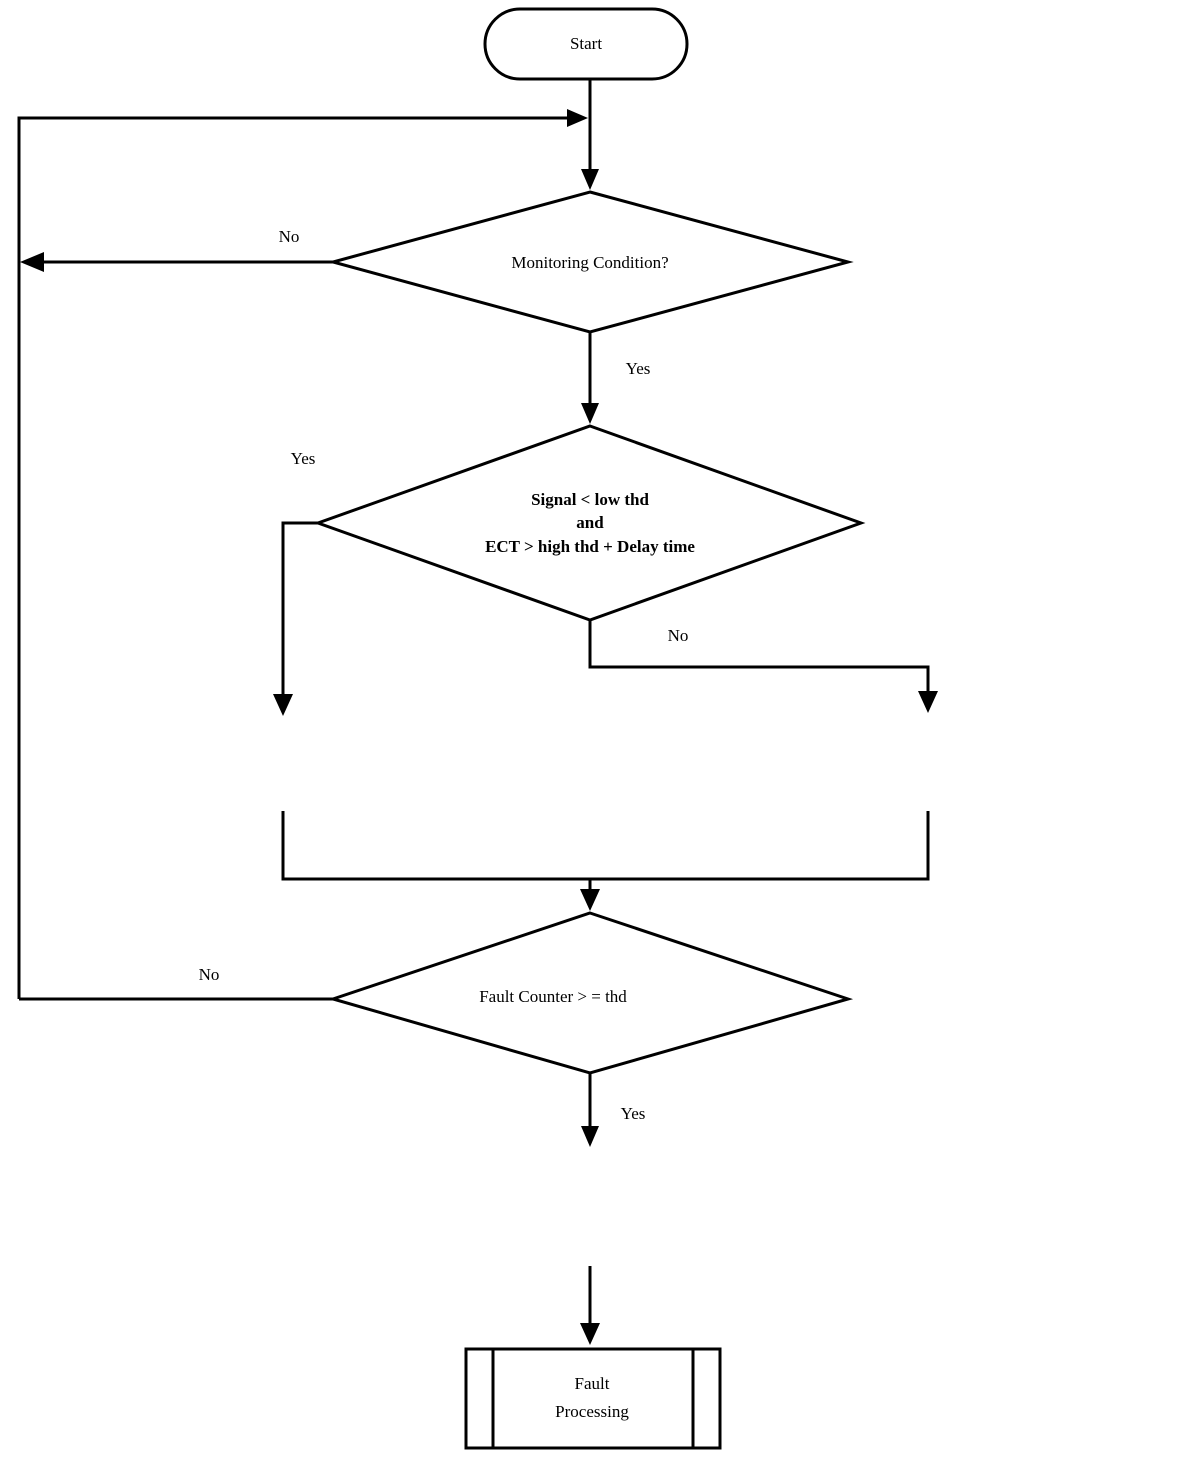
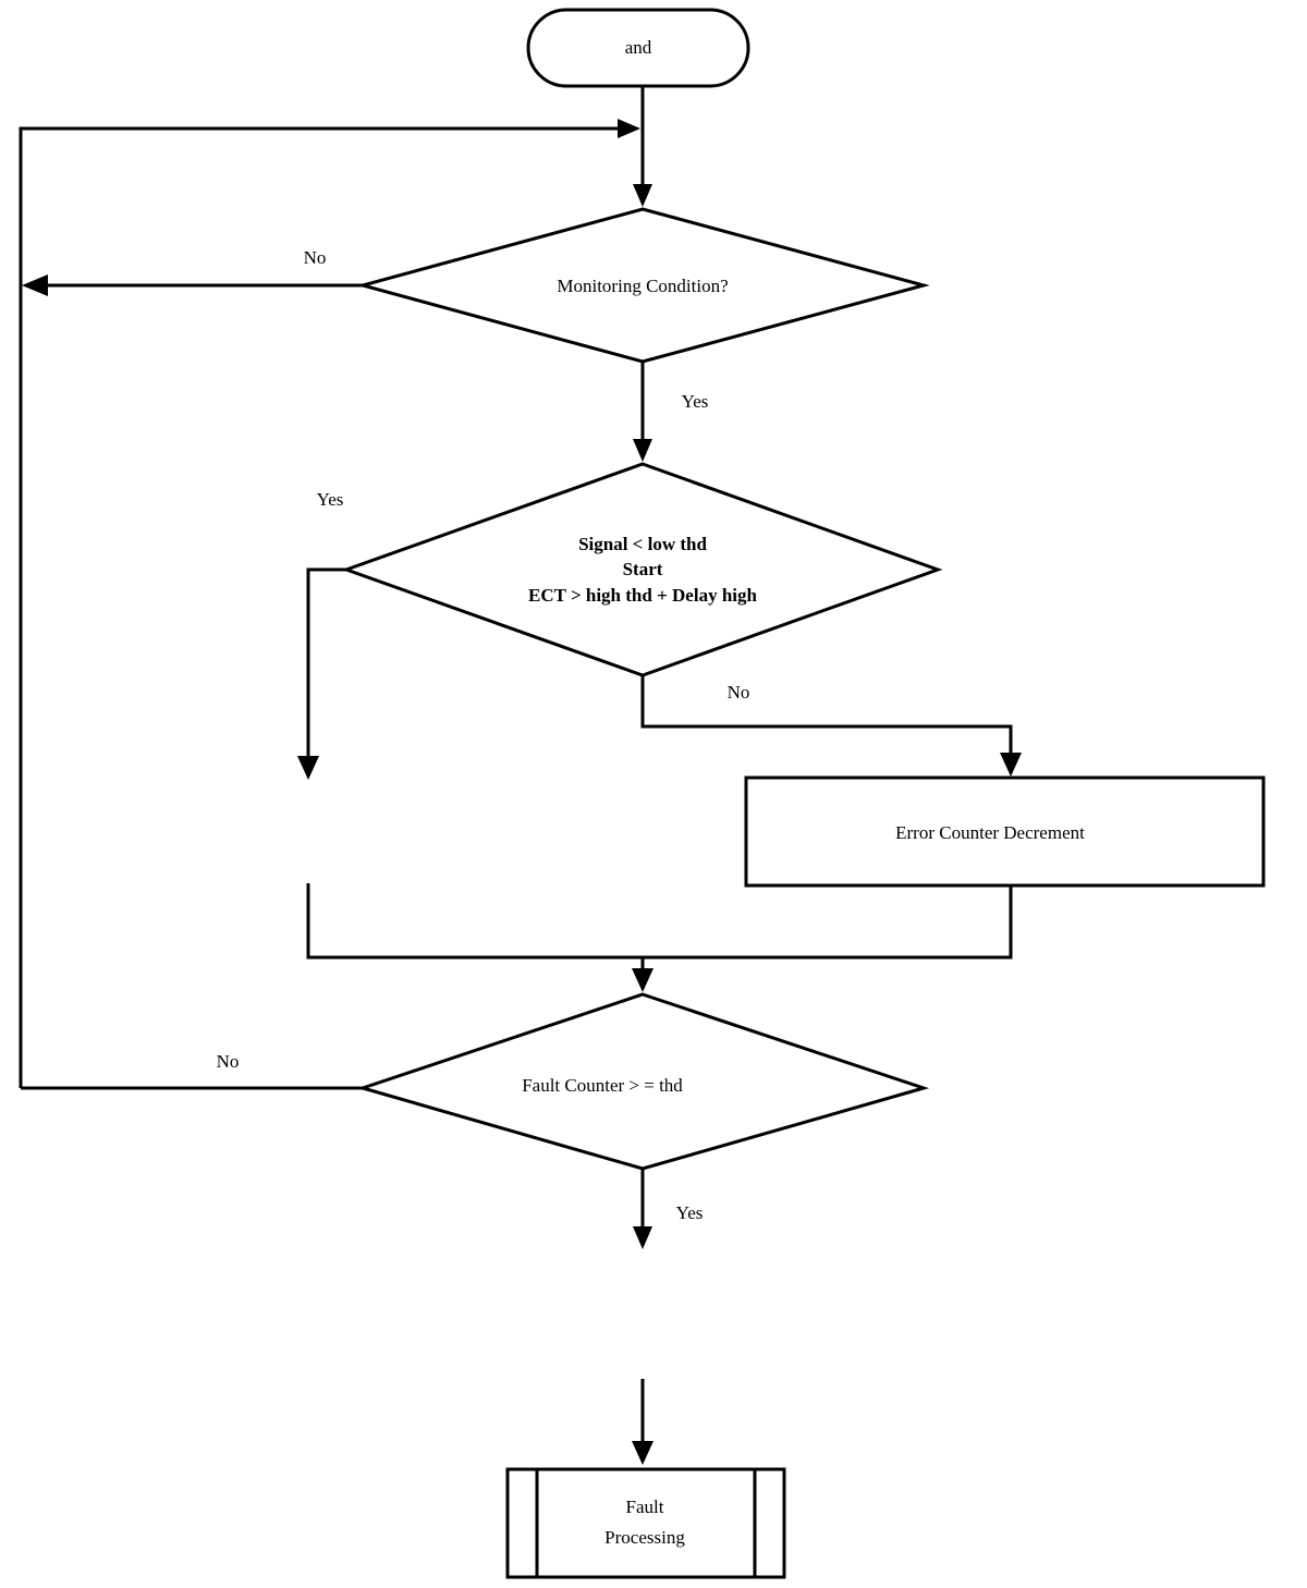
- Start
+ and
  Monitoring Condition?
  Signal < low thd
- and
+ Start
- ECT > high thd + Delay time
+ ECT > high thd + Delay high
+ Error Counter Decrement
  Fault Counter > = thd
  Fault
  Processing
  No
  Yes
  Yes
  No
  No
  Yes
